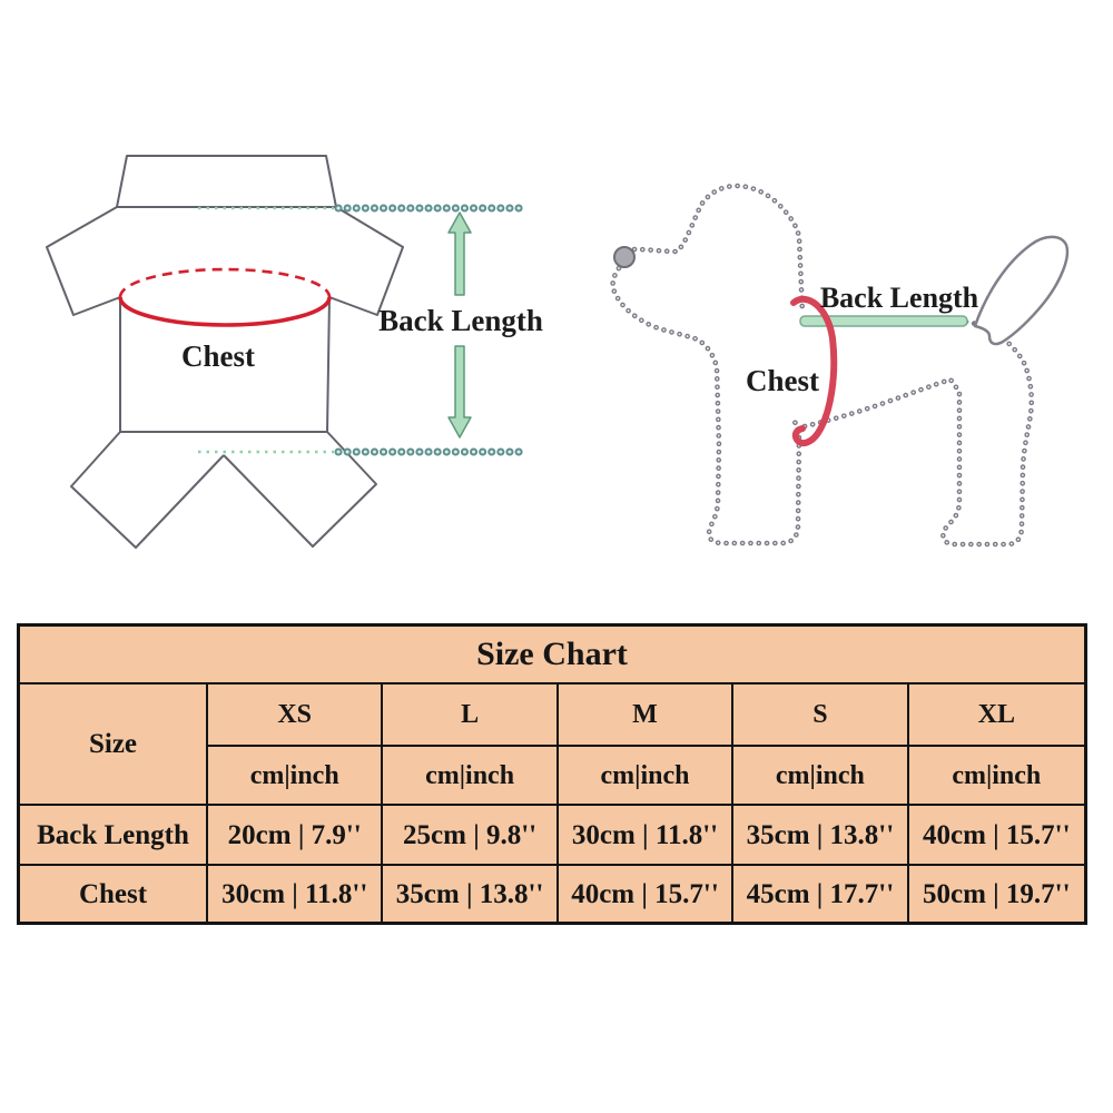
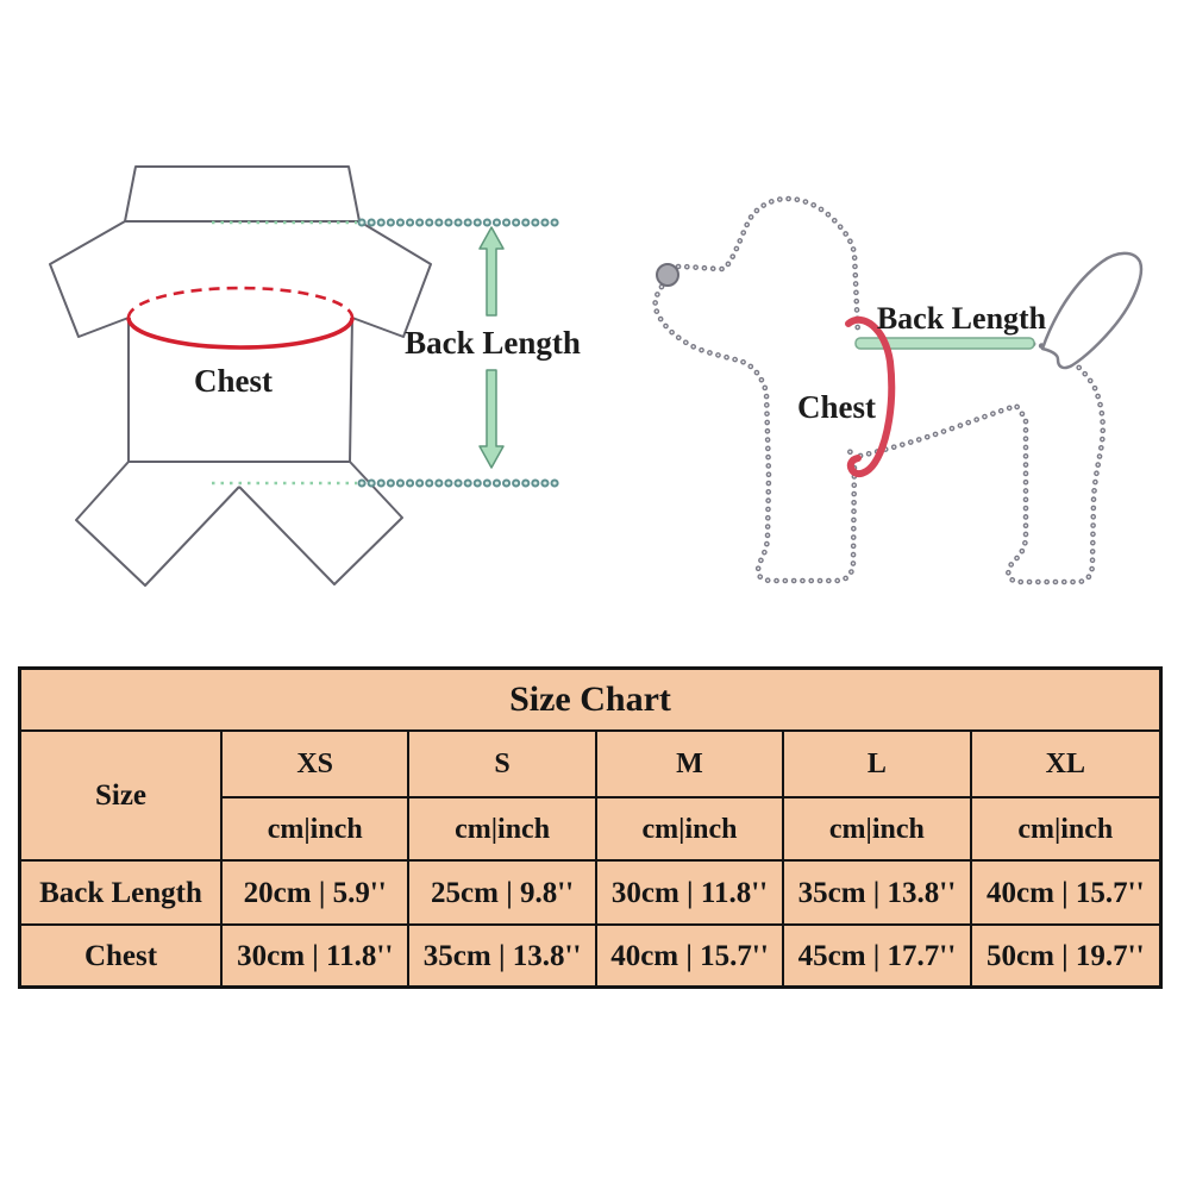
  Back Length
  Chest
  Back Length
  Chest
  Size Chart
  Size
  XS
- L
+ S
  M
- S
+ L
  XL
  cm|inch
  cm|inch
  cm|inch
  cm|inch
  cm|inch
  Back Length
- 20cm | 7.9''
+ 20cm | 5.9''
  25cm | 9.8''
  30cm | 11.8''
  35cm | 13.8''
  40cm | 15.7''
  Chest
  30cm | 11.8''
  35cm | 13.8''
  40cm | 15.7''
  45cm | 17.7''
  50cm | 19.7''
